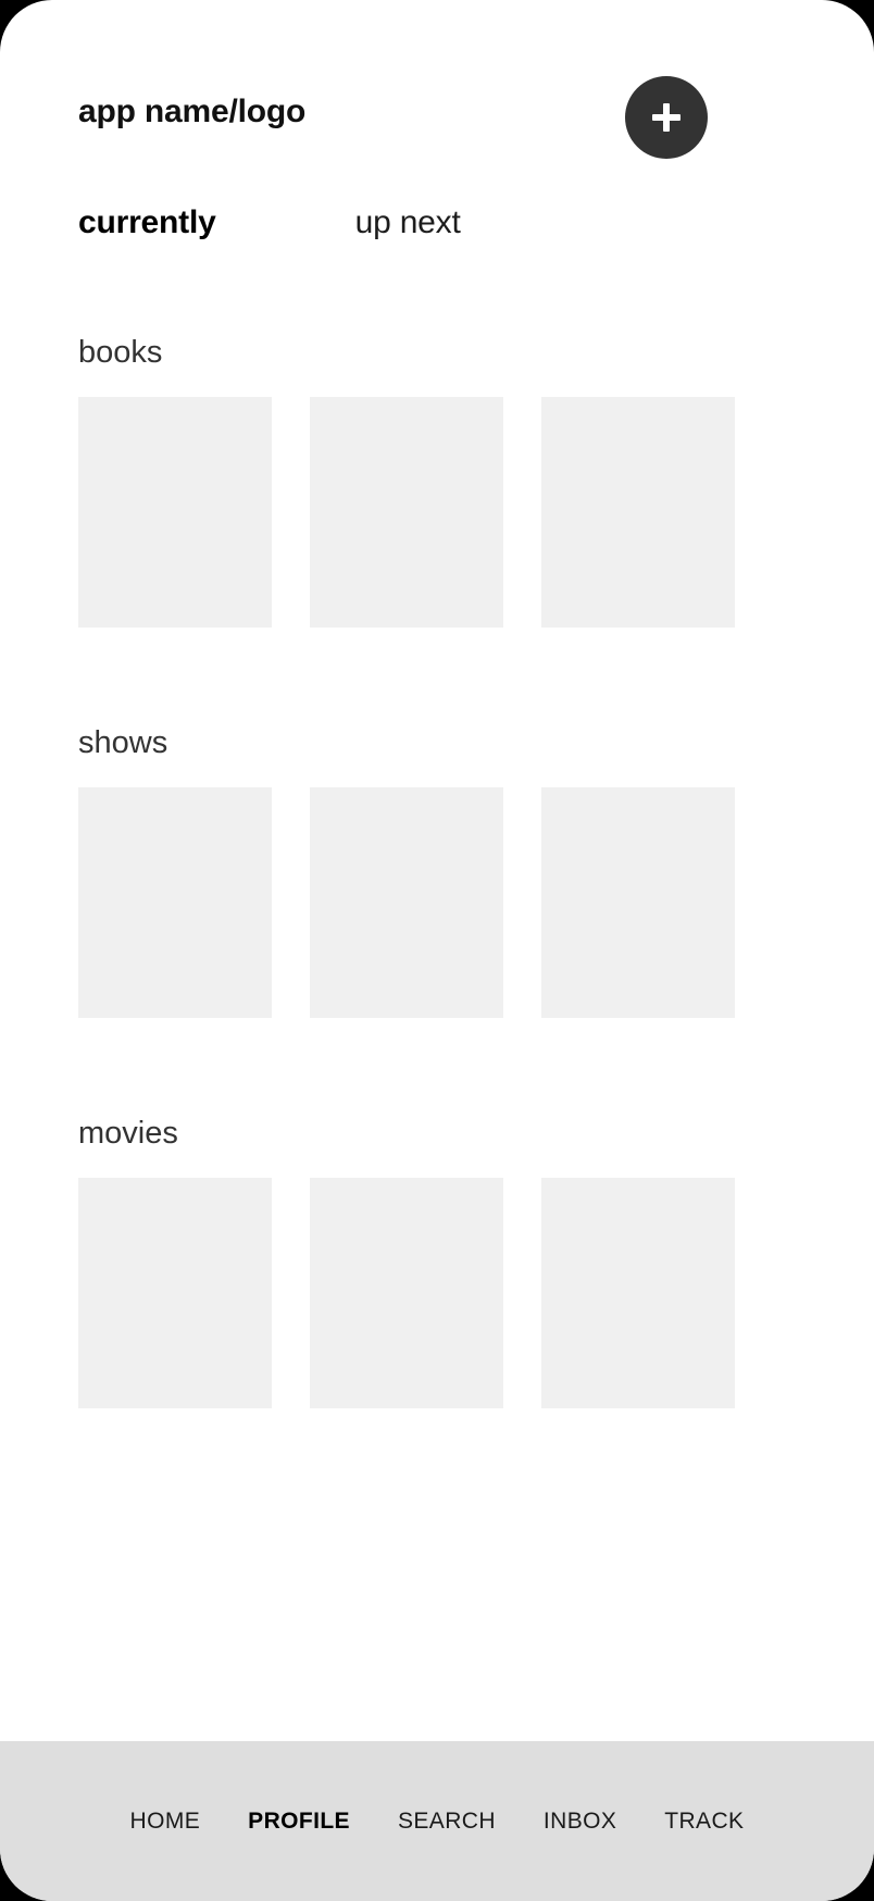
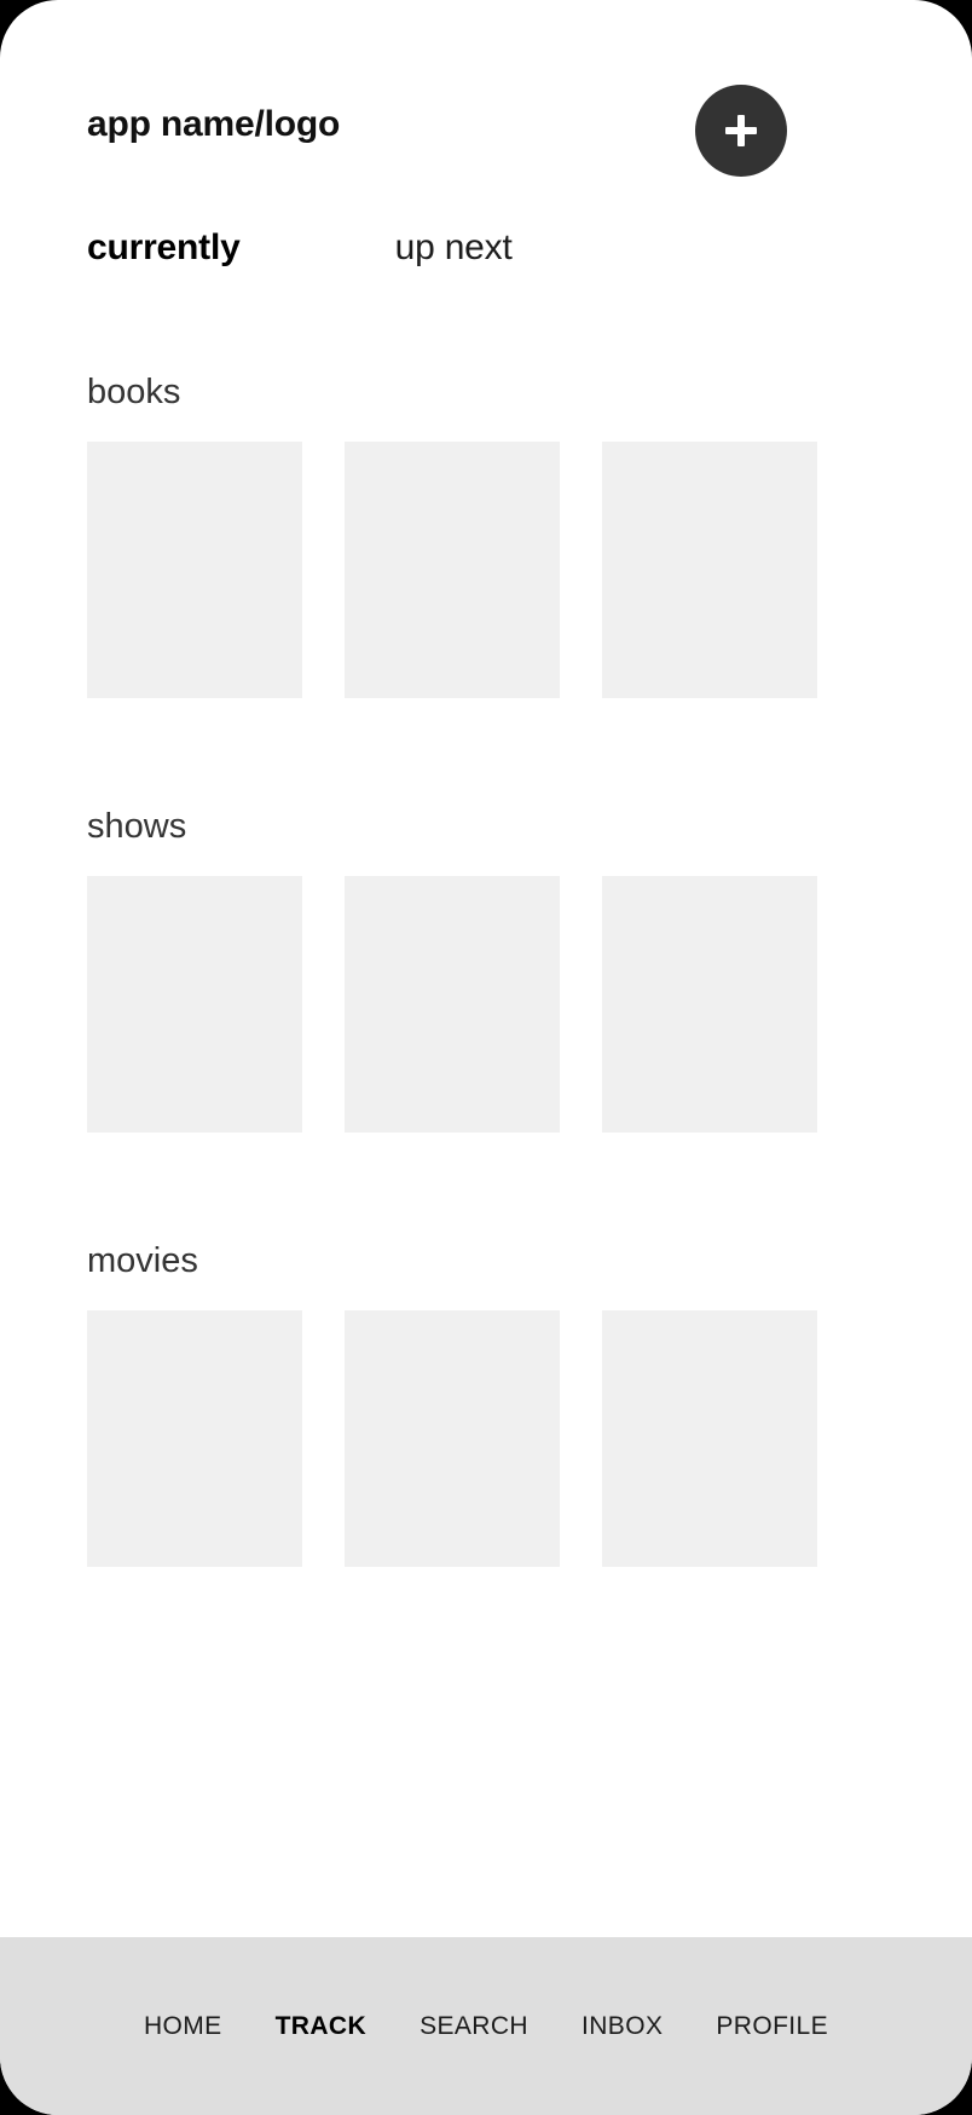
  app name/logo
  currently
  up next
  books
  shows
  movies
  HOME
- PROFILE
+ TRACK
  SEARCH
  INBOX
- TRACK
+ PROFILE
